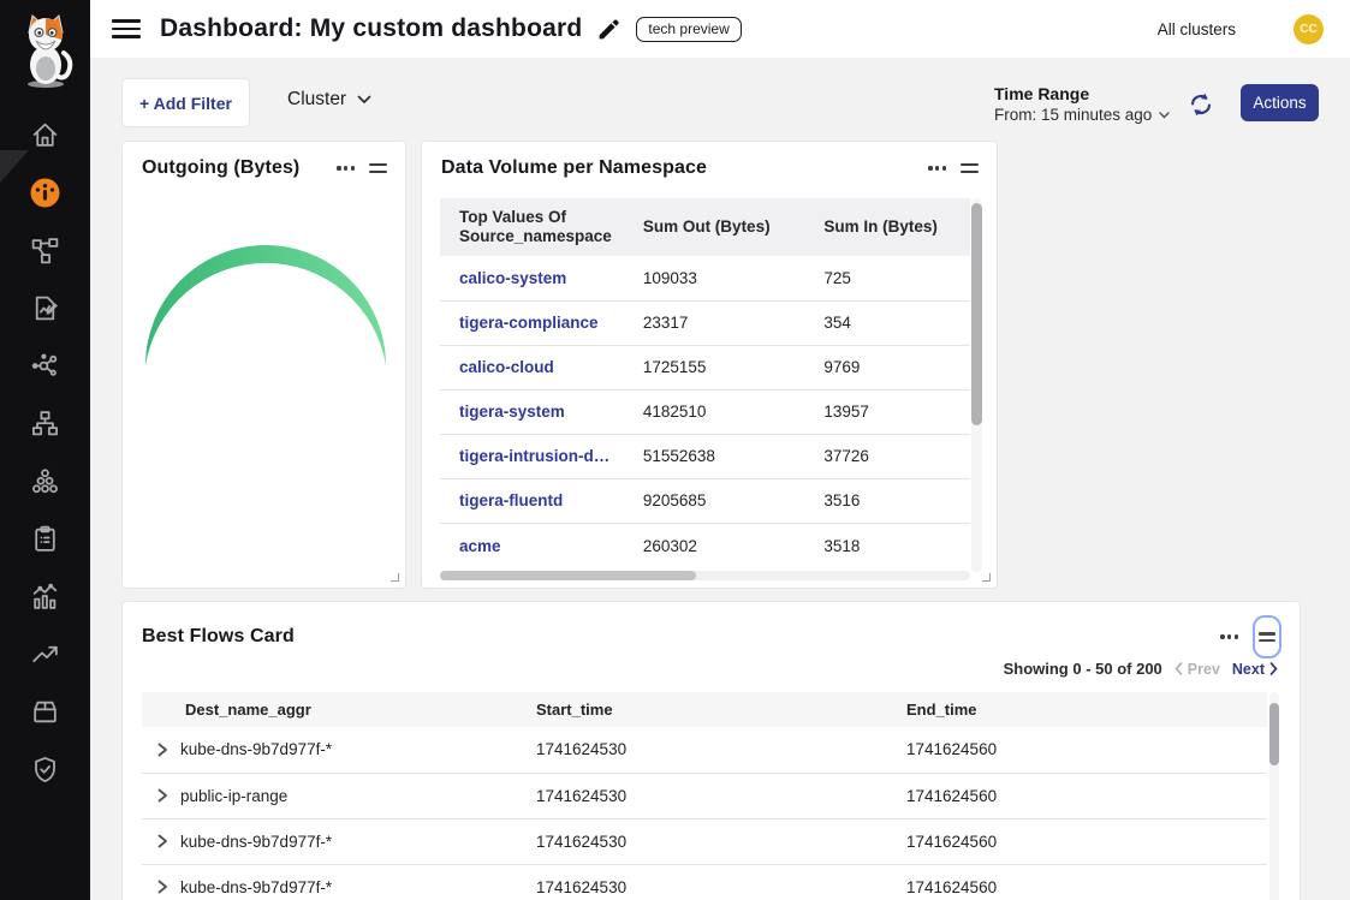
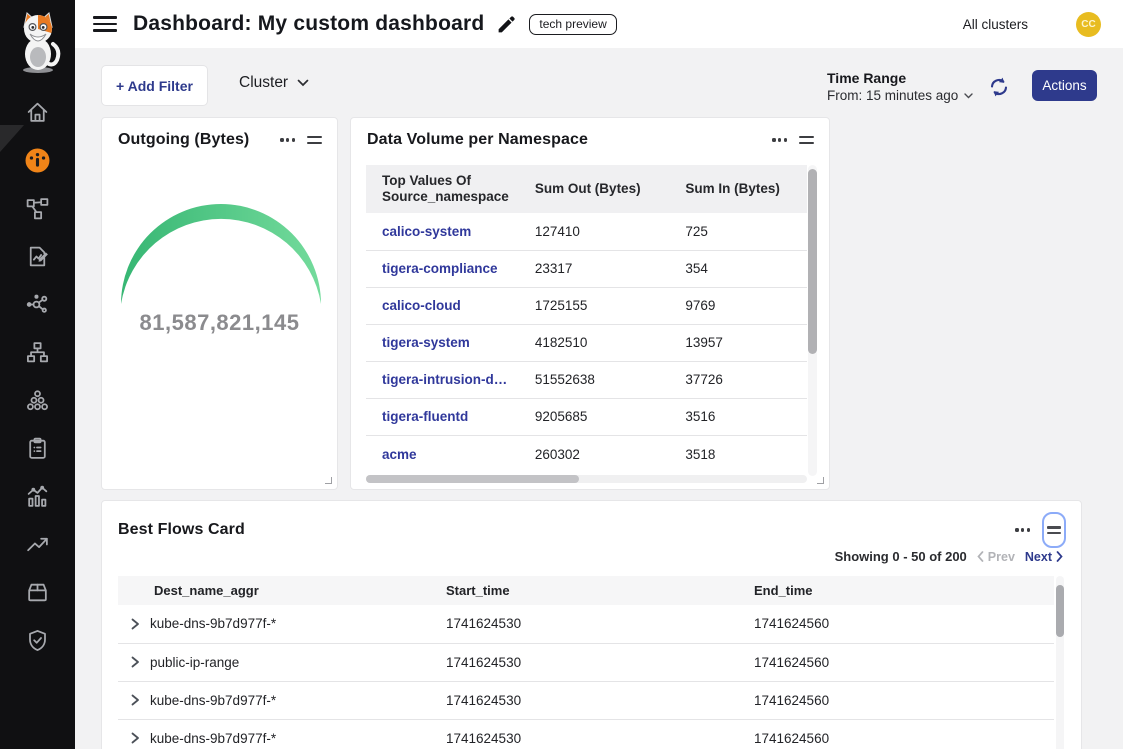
  Dashboard: My custom dashboard
  tech preview
  All clusters
  CC
  + Add Filter
  Cluster
  Time Range
  From: 15 minutes ago
  Actions
  Outgoing (Bytes)
+ 81,587,821,145
  Data Volume per Namespace
  Top Values Of Source_namespace	Sum Out (Bytes)	Sum In (Bytes)
- calico-system	109033	725
+ calico-system	127410	725
  tigera-compliance	23317	354
  calico-cloud	1725155	9769
  tigera-system	4182510	13957
  tigera-intrusion-d…	51552638	37726
  tigera-fluentd	9205685	3516
  acme	260302	3518
  Best Flows Card
  Showing 0 - 50 of 200
  Prev
  Next
  Dest_name_aggr	Start_time	End_time
  kube-dns-9b7d977f-*	1741624530	1741624560
  public-ip-range	1741624530	1741624560
  kube-dns-9b7d977f-*	1741624530	1741624560
  kube-dns-9b7d977f-*	1741624530	1741624560
